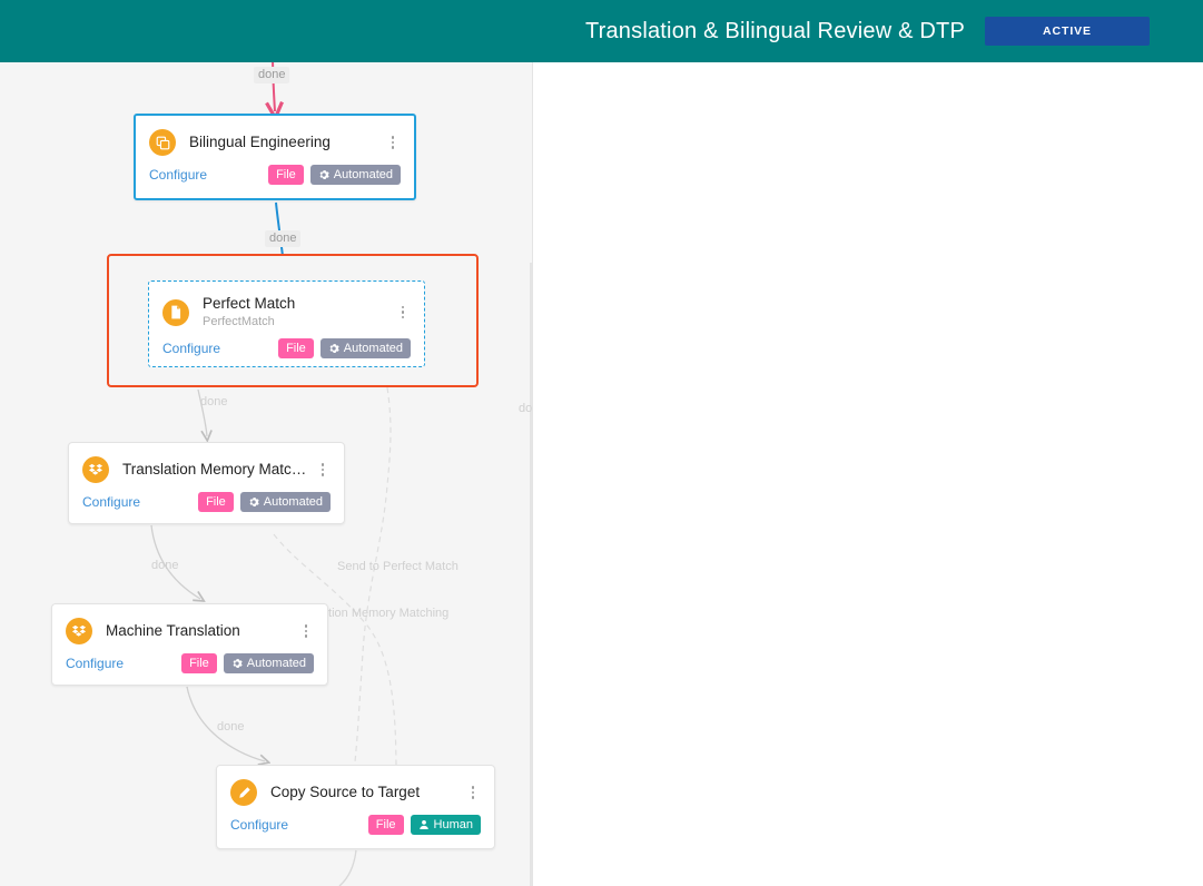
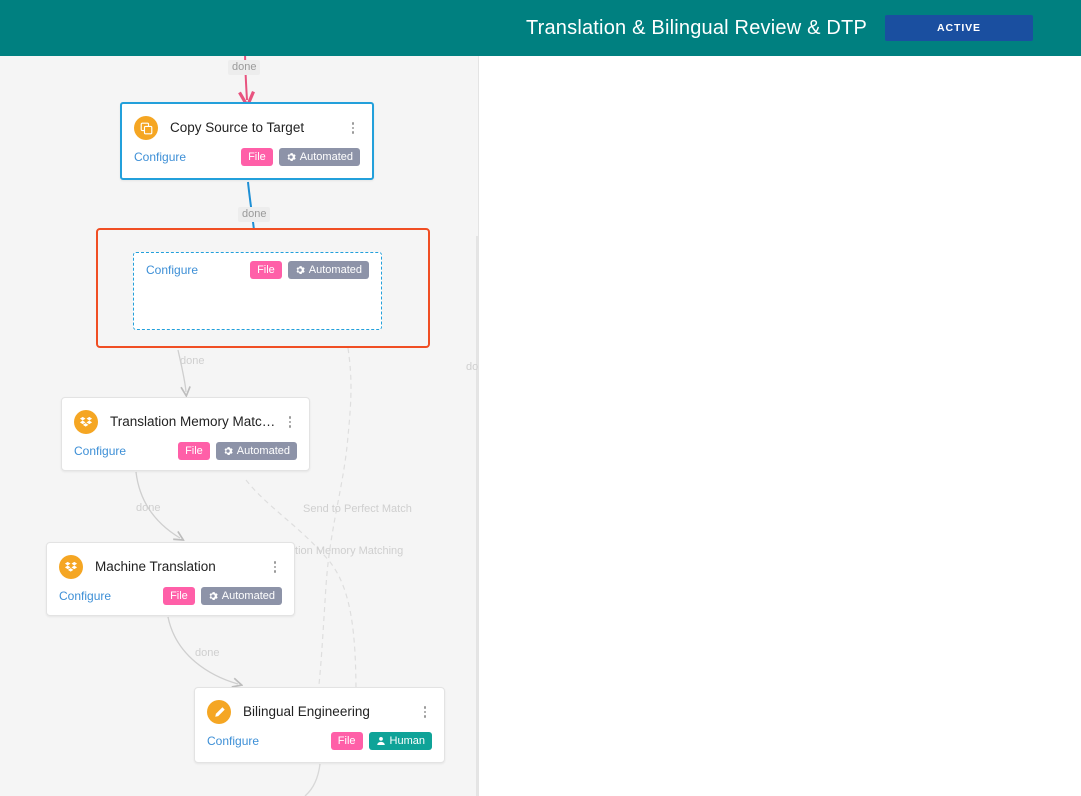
  Translation & Bilingual Review & DTP
  ACTIVE
  done
  done
  done
  done
  done
  Send to Perfect Match
- Bilingual Engineering
+ Copy Source to Target
  Configure
  File
  Automated
- Perfect Match
- PerfectMatch
  Configure
  File
  Automated
  Translation Memory Matc…
  Configure
  File
  Automated
  Machine Translation
  Configure
  File
  Automated
- Copy Source to Target
+ Bilingual Engineering
  Configure
  File
  Human
